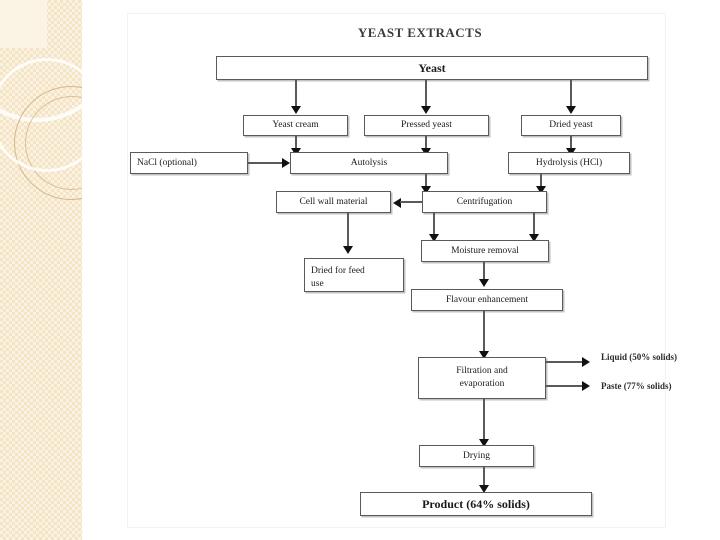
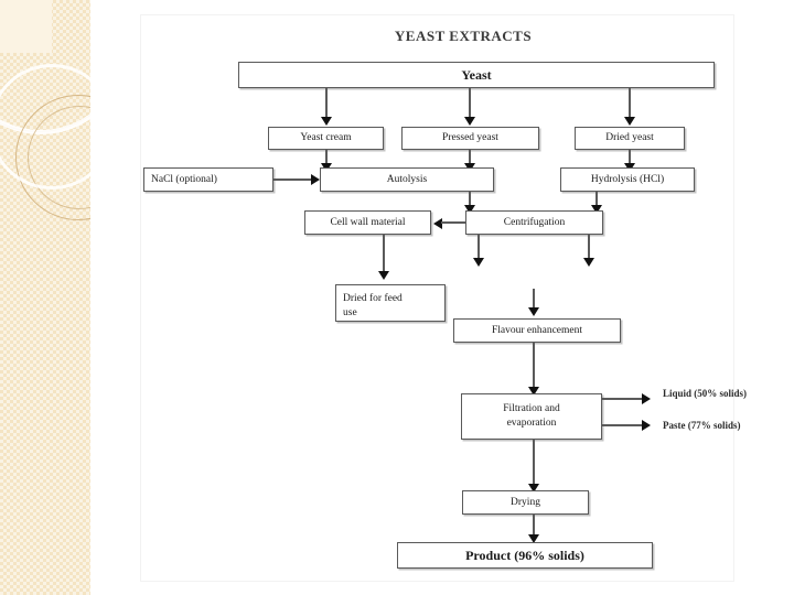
  YEAST EXTRACTS
  Yeast
  Yeast cream
  Pressed yeast
  Dried yeast
  NaCl (optional)
  Autolysis
  Hydrolysis (HCl)
  Cell wall material
  Centrifugation
  Dried for feed
  use
- Moisture removal
  Flavour enhancement
  Filtration and
  evaporation
  Liquid (50% solids)
  Paste (77% solids)
  Drying
- Product (64% solids)
+ Product (96% solids)
